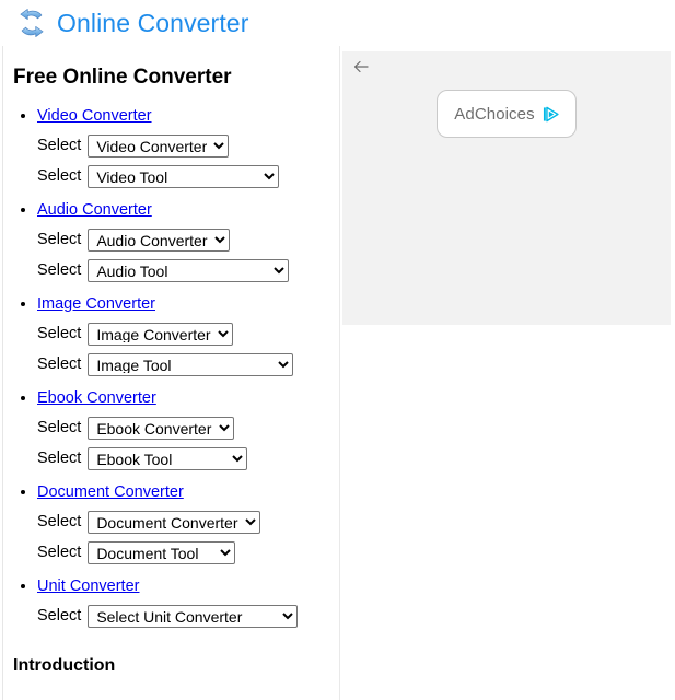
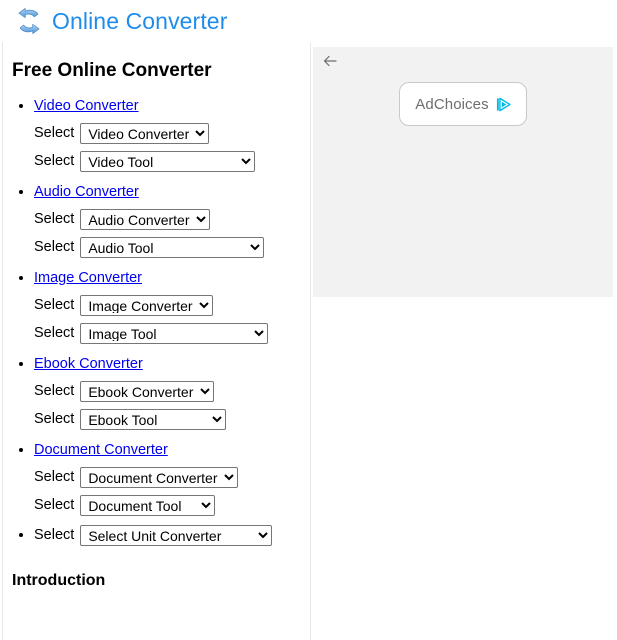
  Online Converter
  Free Online Converter
  Video Converter
  Select
  Video Converter
  Select
  Video Tool
  Audio Converter
  Select
  Audio Converter
  Select
  Audio Tool
  Image Converter
  Select
  Image Converter
  Select
  Image Tool
  Ebook Converter
  Select
  Ebook Converter
  Select
  Ebook Tool
  Document Converter
  Select
  Document Converter
  Select
  Document Tool
- Unit Converter
  Select
  Select Unit Converter
  Introduction
  AdChoices
